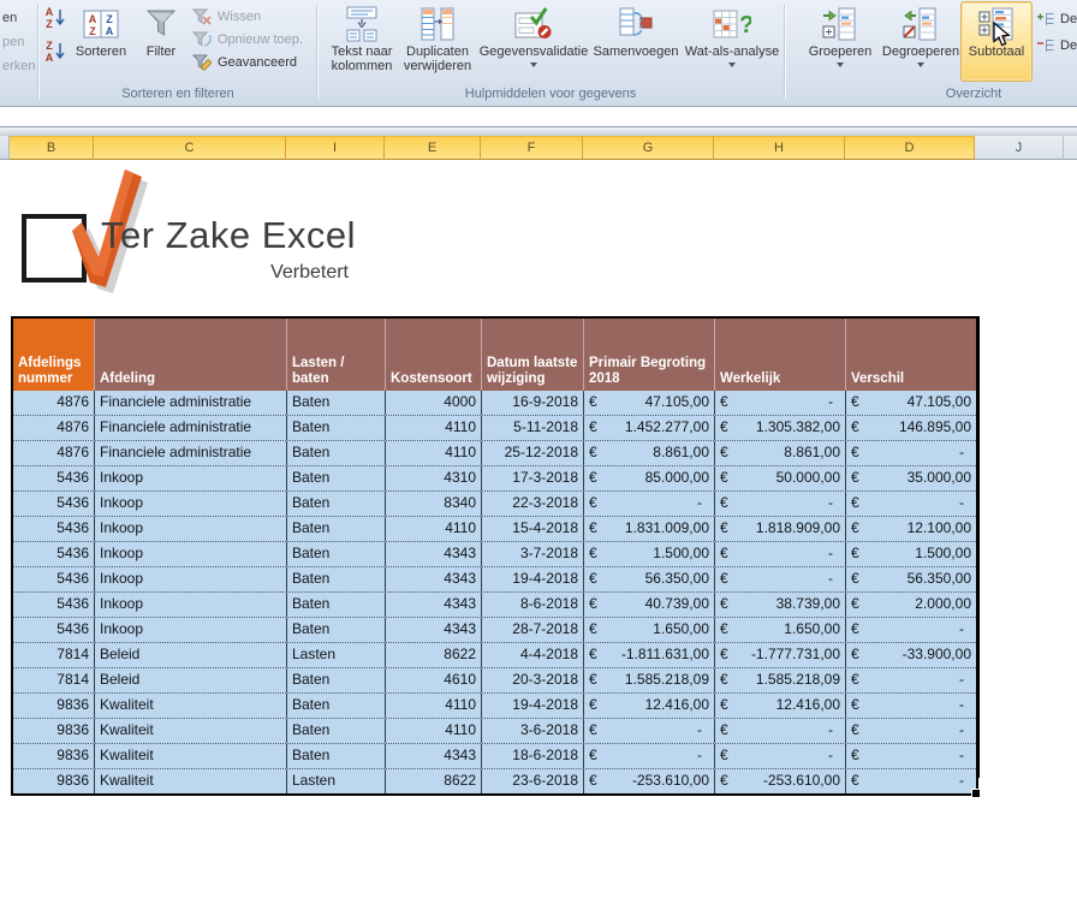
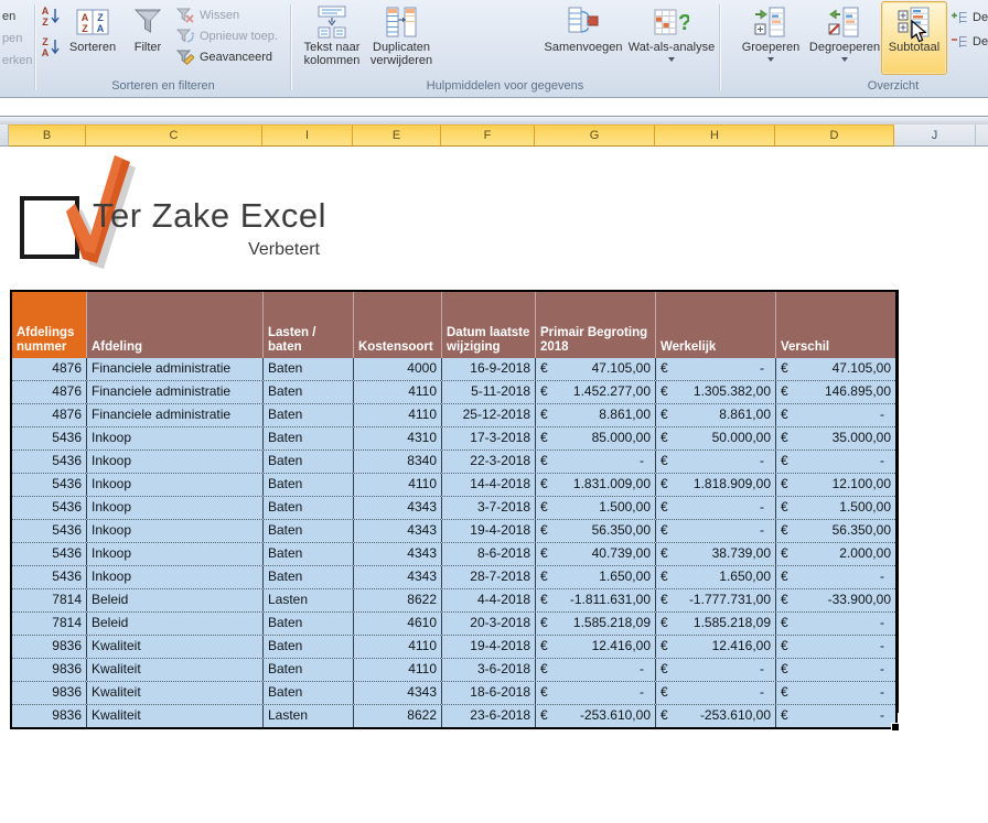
  en
  pen
  erken
  A
  Z
  Z
  A
  A
  Z
  Z
  A
  Sorteren
  Filter
  Wissen
  Opnieuw toep.
  Geavanceerd
  Sorteren en filteren
  Tekst naar kolommen
  Duplicaten verwijderen
- Gegevensvalidatie
  Samenvoegen
  ?
  Wat-als-analyse
  Hulpmiddelen voor gegevens
  Groeperen
  Degroeperen
  Subtotaal
  Overzicht
  B
  C
  I
  E
  F
  G
  H
  D
  J
  Ter Zake Excel
  Verbetert
  Afdelings nummer
  Afdeling
  Lasten / baten
  Kostensoort
  Datum laatste wijziging
  Primair Begroting 2018
  Werkelijk
  Verschil
  4876
  Financiele administratie
  Baten
  4000
  16-9-2018
  €
  47.105,00
  €
  -
  €
  47.105,00
  4876
  Financiele administratie
  Baten
  4110
  5-11-2018
  €
  1.452.277,00
  €
  1.305.382,00
  €
  146.895,00
  4876
  Financiele administratie
  Baten
  4110
  25-12-2018
  €
  8.861,00
  €
  8.861,00
  €
  -
  5436
  Inkoop
  Baten
  4310
  17-3-2018
  €
  85.000,00
  €
  50.000,00
  €
  35.000,00
  5436
  Inkoop
  Baten
  8340
  22-3-2018
  €
  -
  €
  -
  €
  -
  5436
  Inkoop
  Baten
  4110
- 15-4-2018
+ 14-4-2018
  €
  1.831.009,00
  €
  1.818.909,00
  €
  12.100,00
  5436
  Inkoop
  Baten
  4343
  3-7-2018
  €
  1.500,00
  €
  -
  €
  1.500,00
  5436
  Inkoop
  Baten
  4343
  19-4-2018
  €
  56.350,00
  €
  -
  €
  56.350,00
  5436
  Inkoop
  Baten
  4343
  8-6-2018
  €
  40.739,00
  €
  38.739,00
  €
  2.000,00
  5436
  Inkoop
  Baten
  4343
  28-7-2018
  €
  1.650,00
  €
  1.650,00
  €
  -
  7814
  Beleid
  Lasten
  8622
  4-4-2018
  €
  -1.811.631,00
  €
  -1.777.731,00
  €
  -33.900,00
  7814
  Beleid
  Baten
  4610
  20-3-2018
  €
  1.585.218,09
  €
  1.585.218,09
  €
  -
  9836
  Kwaliteit
  Baten
  4110
  19-4-2018
  €
  12.416,00
  €
  12.416,00
  €
  -
  9836
  Kwaliteit
  Baten
  4110
  3-6-2018
  €
  -
  €
  -
  €
  -
  9836
  Kwaliteit
  Baten
  4343
  18-6-2018
  €
  -
  €
  -
  €
  -
  9836
  Kwaliteit
  Lasten
  8622
  23-6-2018
  €
  -253.610,00
  €
  -253.610,00
  €
  -
